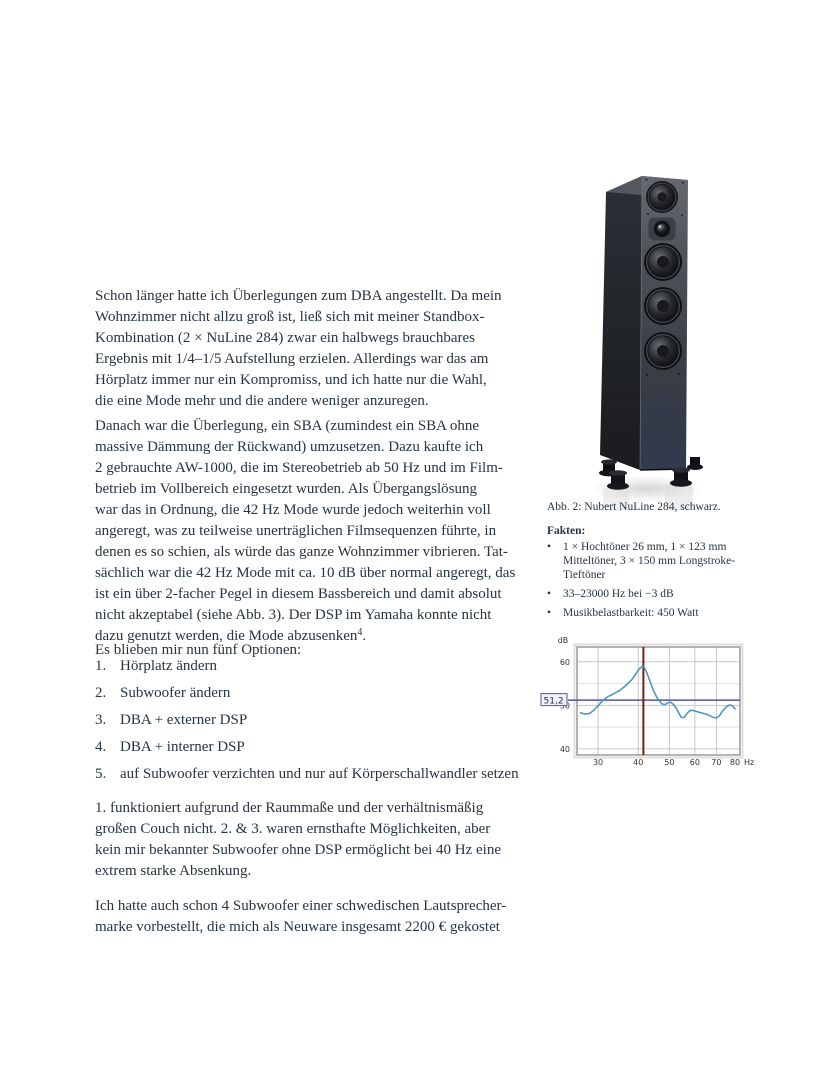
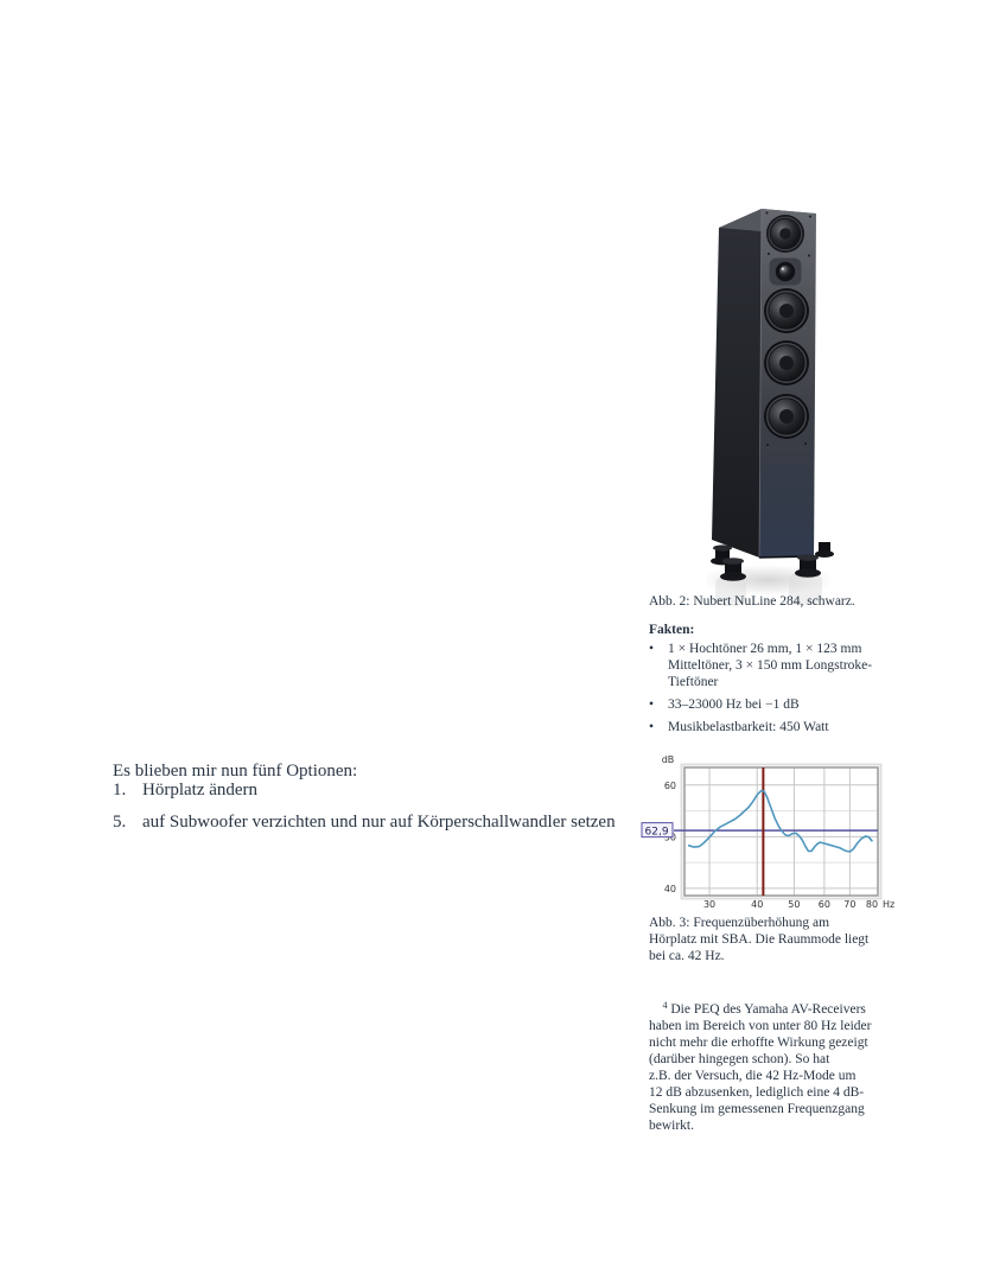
- Schon länger hatte ich Überlegungen zum DBA angestellt. Da mein
- Wohnzimmer nicht allzu groß ist, ließ sich mit meiner Standbox-
- Kombination (2 × NuLine 284) zwar ein halbwegs brauchbares
- Ergebnis mit 1/4–1/5 Aufstellung erzielen. Allerdings war das am
- Hörplatz immer nur ein Kompromiss, und ich hatte nur die Wahl,
- die eine Mode mehr und die andere weniger anzuregen.
- Danach war die Überlegung, ein SBA (zumindest ein SBA ohne
- massive Dämmung der Rückwand) umzusetzen. Dazu kaufte ich
- 2 gebrauchte AW-1000, die im Stereobetrieb ab 50 Hz und im Film-
- betrieb im Vollbereich eingesetzt wurden. Als Übergangslösung
- war das in Ordnung, die 42 Hz Mode wurde jedoch weiterhin voll
- angeregt, was zu teilweise unerträglichen Filmsequenzen führte, in
- denen es so schien, als würde das ganze Wohnzimmer vibrieren. Tat-
- sächlich war die 42 Hz Mode mit ca. 10 dB über normal angeregt, das
- ist ein über 2-facher Pegel in diesem Bassbereich und damit absolut
- nicht akzeptabel (siehe Abb. 3). Der DSP im Yamaha konnte nicht
- dazu genutzt werden, die Mode abzusenken4.
  Es blieben mir nun fünf Optionen:
  1.
  Hörplatz ändern
- 2.
- Subwoofer ändern
- 3.
- DBA + externer DSP
- 4.
- DBA + interner DSP
  5.
  auf Subwoofer verzichten und nur auf Körperschallwandler setzen
- 1. funktioniert aufgrund der Raummaße und der verhältnismäßig
- großen Couch nicht. 2. & 3. waren ernsthafte Möglichkeiten, aber
- kein mir bekannter Subwoofer ohne DSP ermöglicht bei 40 Hz eine
- extrem starke Absenkung.
- Ich hatte auch schon 4 Subwoofer einer schwedischen Lautsprecher-
- marke vorbestellt, die mich als Neuware insgesamt 2200 € gekostet
  Abb. 2: Nubert NuLine 284, schwarz.
  Fakten:
  •
  1 × Hochtöner 26 mm, 1 × 123 mm
  Mitteltöner, 3 × 150 mm Longstroke-
  Tieftöner
  •
- 33–23000 Hz bei −3 dB
+ 33–23000 Hz bei −1 dB
  •
  Musikbelastbarkeit: 450 Watt
  40
  60
  30
  40
  50
  60
  70
  80
  Hz
  dB
- 51,2
+ 62,9
+ Abb. 3: Frequenzüberhöhung am
+ Hörplatz mit SBA. Die Raummode liegt
+ bei ca. 42 Hz.
+ 4 Die PEQ des Yamaha AV-Receivers
+ haben im Bereich von unter 80 Hz leider
+ nicht mehr die erhoffte Wirkung gezeigt
+ (darüber hingegen schon). So hat
+ z.B. der Versuch, die 42 Hz-Mode um
+ 12 dB abzusenken, lediglich eine 4 dB-
+ Senkung im gemessenen Frequenzgang
+ bewirkt.
